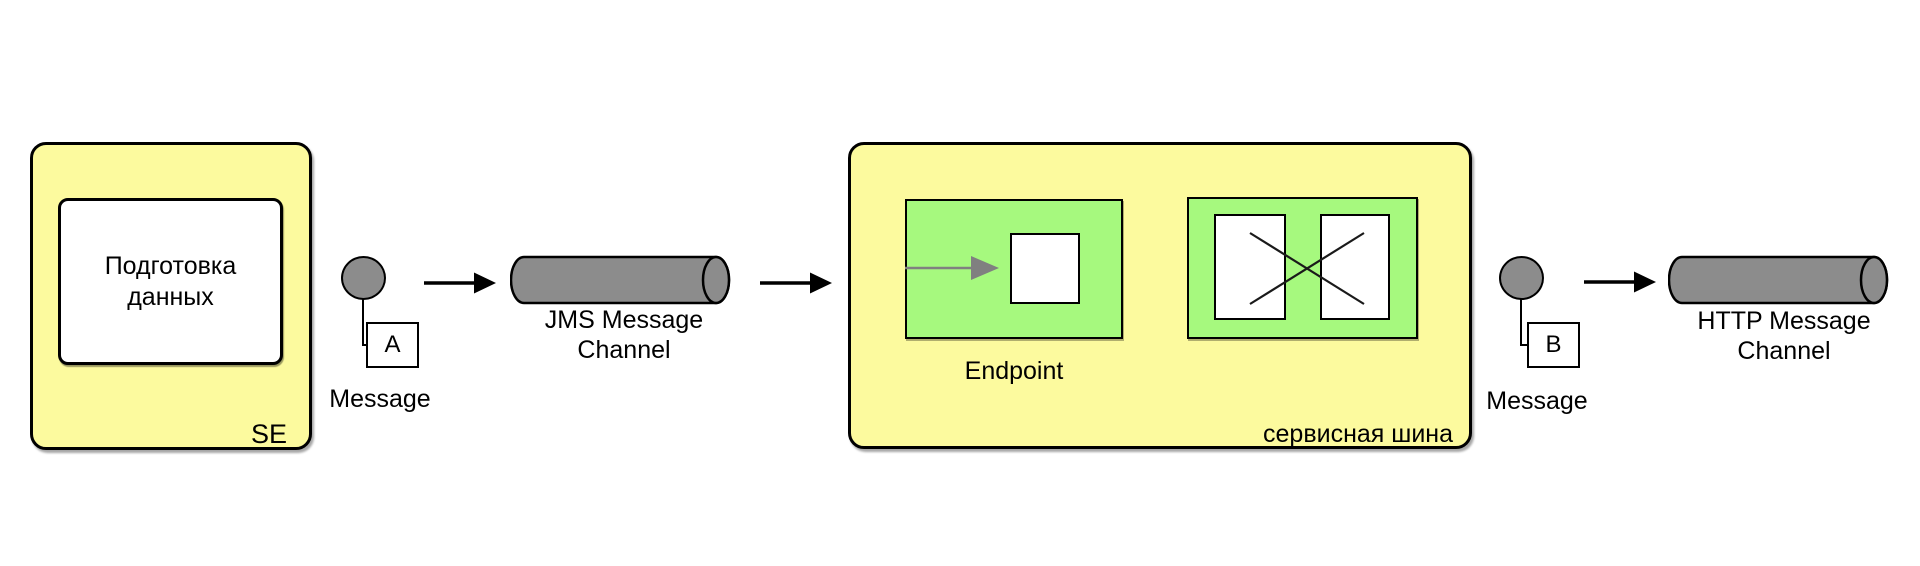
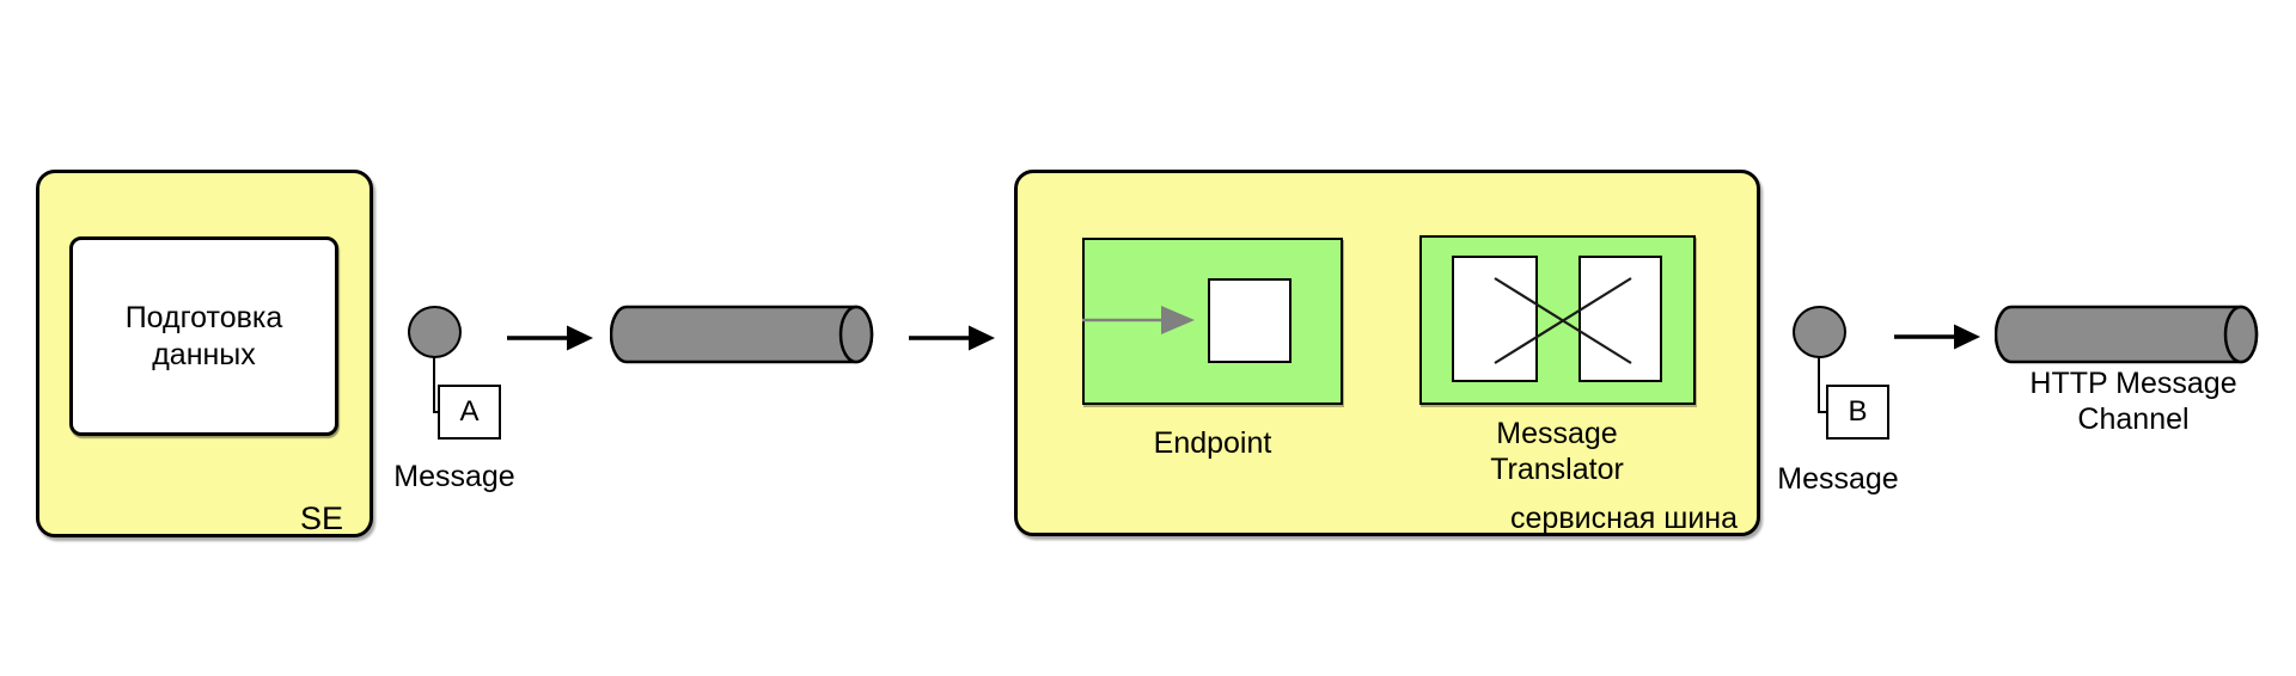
  Подготовка данных
  SE
  A
  Message
- JMS Message Channel
  Endpoint
+ Message Translator
  сервисная шина
  B
  Message
  HTTP Message Channel
